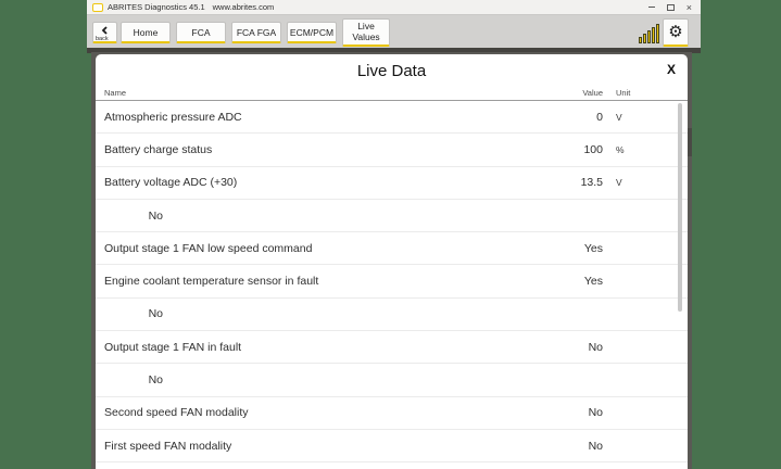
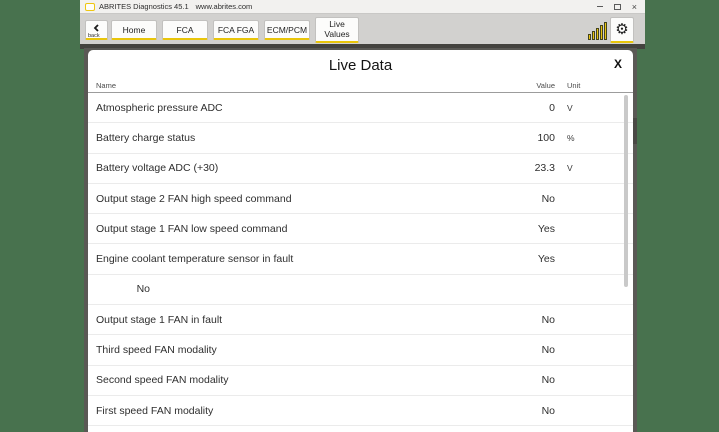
  ABRITES Diagnostics 45.1
  www.abrites.com
  ×
  Home
  FCA
  FCA FGA
  ECM/PCM
  Live Values
  ⚙
  Live Data
  X
  Name
  Value
  Unit
  Atmospheric pressure ADC
  0
  V
  Battery charge status
  100
  %
  Battery voltage ADC (+30)
- 13.5
+ 23.3
  V
+ Output stage 2 FAN high speed command
  No
  Output stage 1 FAN low speed command
  Yes
  Engine coolant temperature sensor in fault
  Yes
  No
  Output stage 1 FAN in fault
  No
+ Third speed FAN modality
  No
  Second speed FAN modality
  No
  First speed FAN modality
  No
